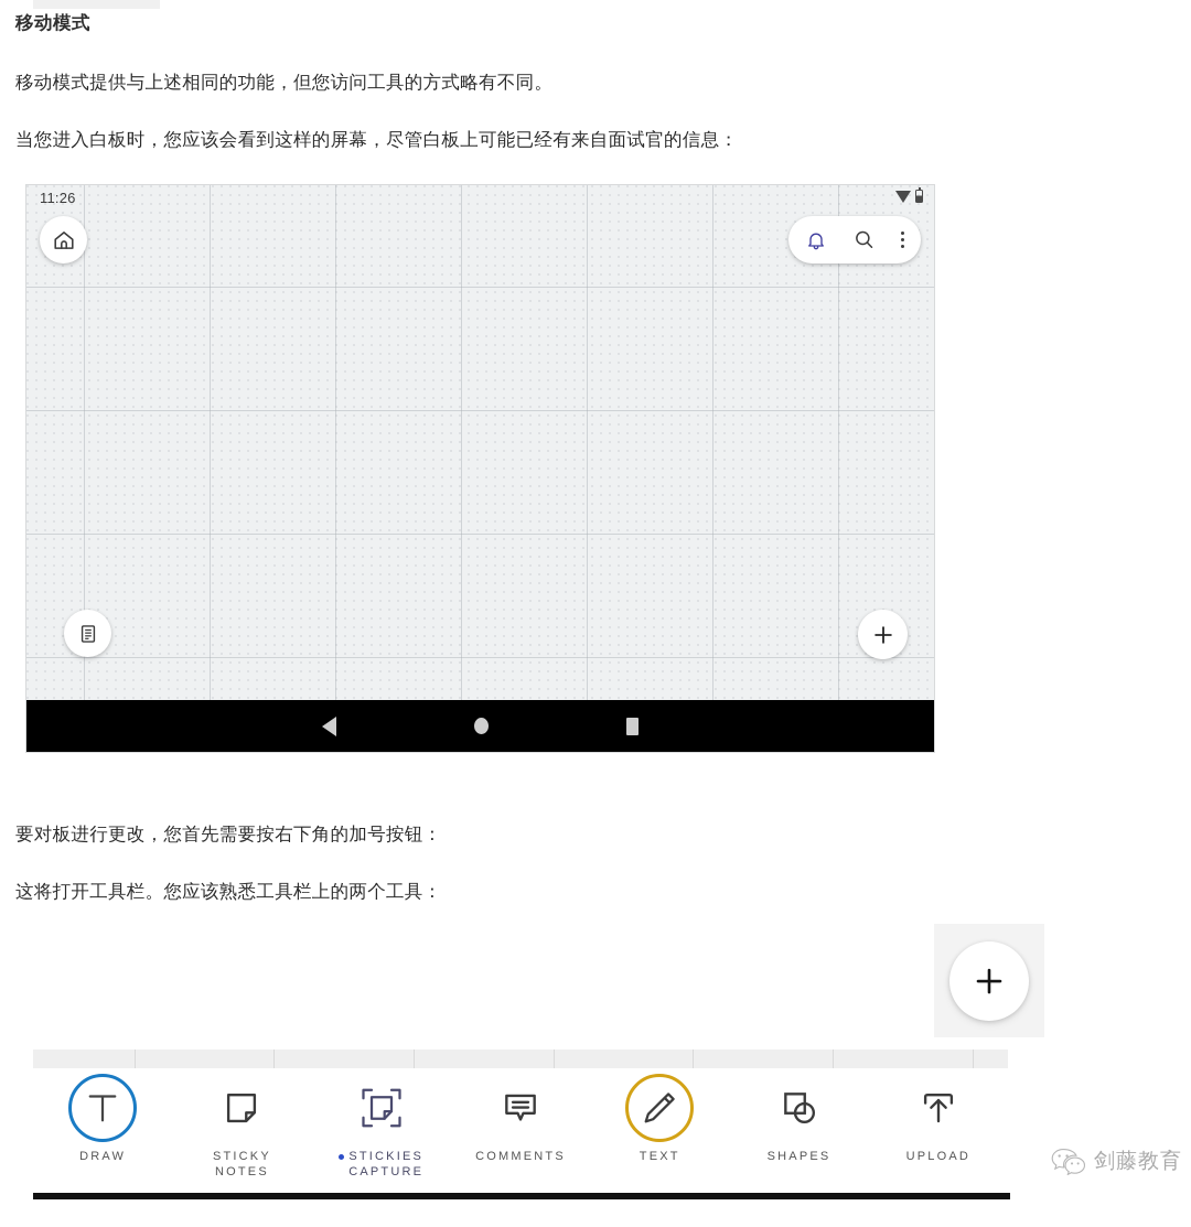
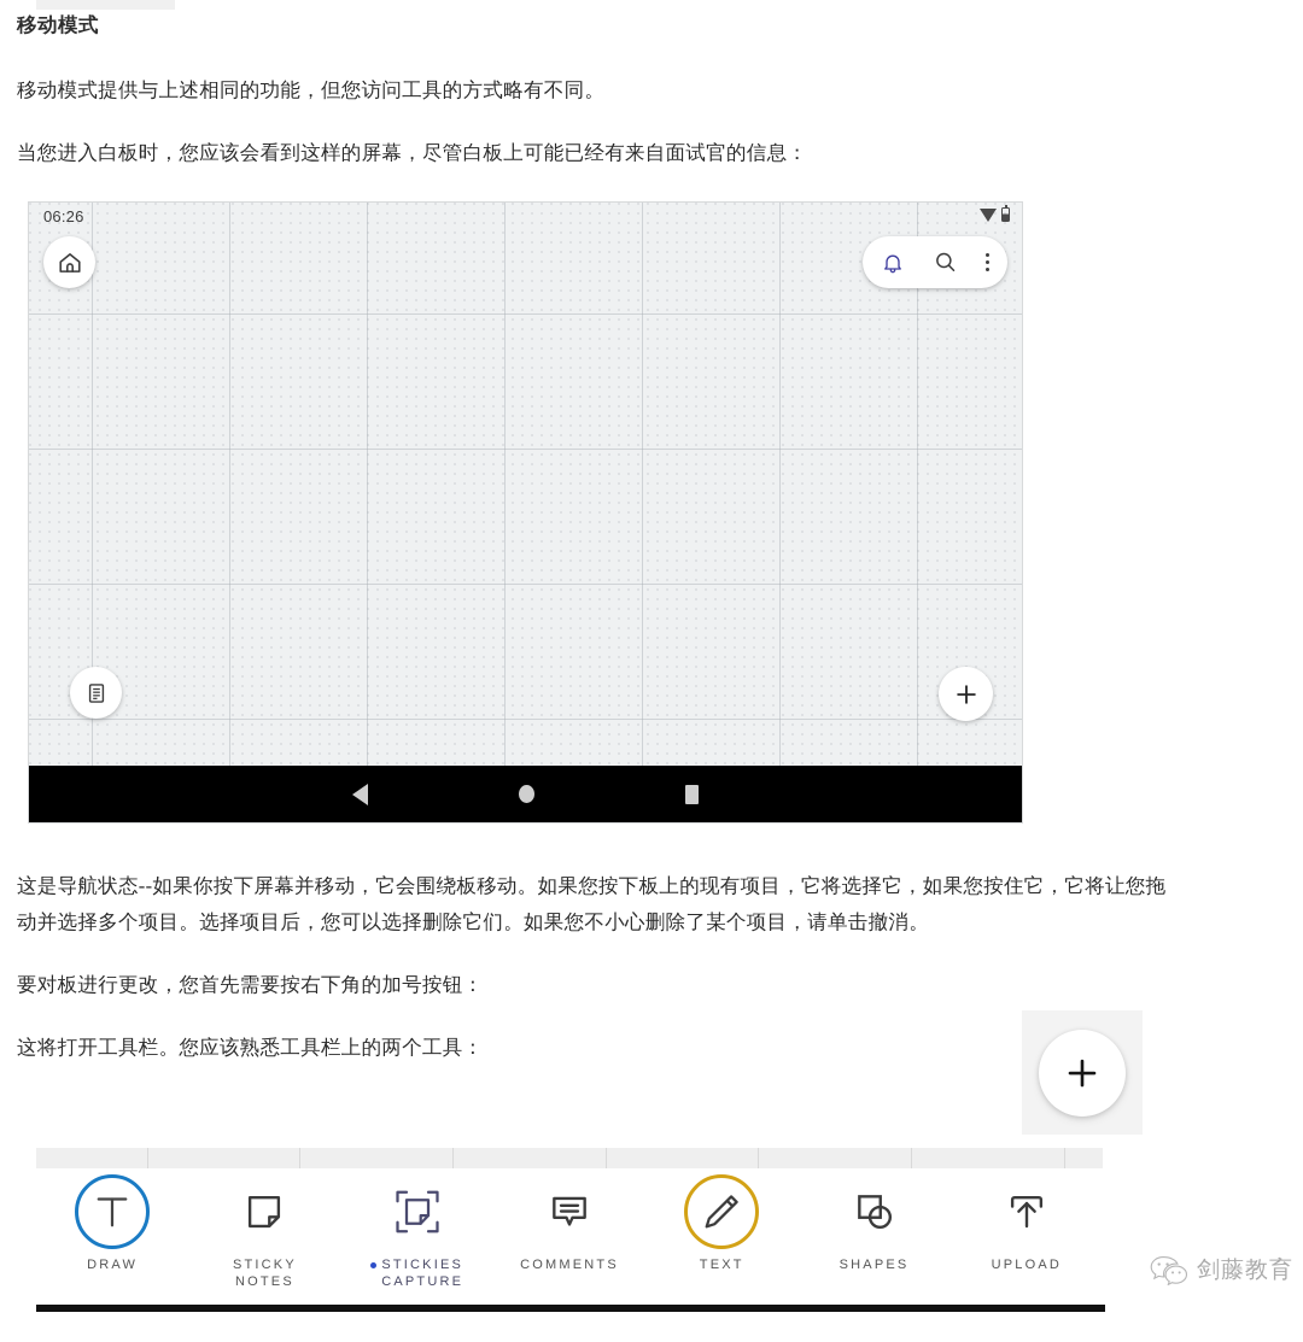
  移动模式
  移动模式提供与上述相同的功能，但您访问工具的方式略有不同。
  当您进入白板时，您应该会看到这样的屏幕，尽管白板上可能已经有来自面试官的信息：
- 11:26
+ 06:26
+ 这是导航状态--如果你按下屏幕并移动，它会围绕板移动。如果您按下板上的现有项目，它将选择它，如果您按住它，它将让您拖动并选择多个项目。选择项目后，您可以选择删除它们。如果您不小心删除了某个项目，请单击撤消。
  要对板进行更改，您首先需要按右下角的加号按钮：
  这将打开工具栏。您应该熟悉工具栏上的两个工具：
  DRAW
  STICKY
  NOTES
  STICKIES
  CAPTURE
  COMMENTS
  TEXT
  SHAPES
  UPLOAD
  剑藤教育
